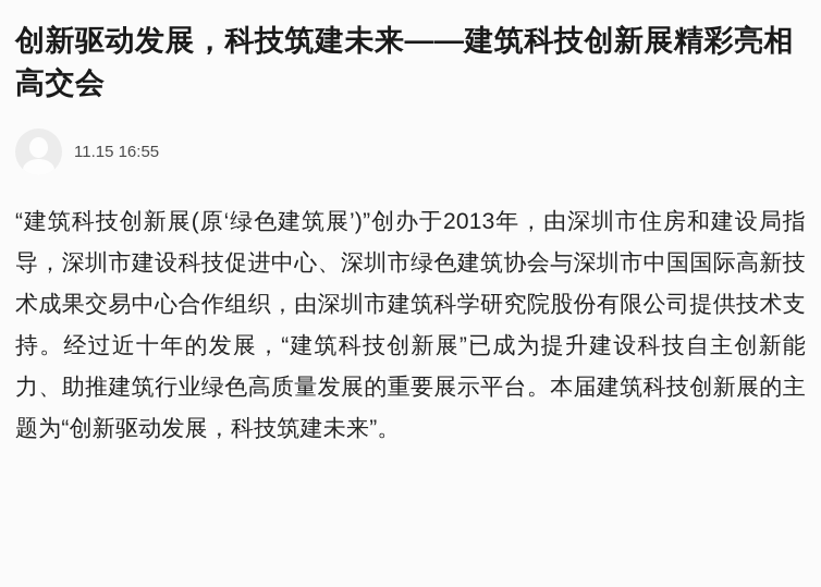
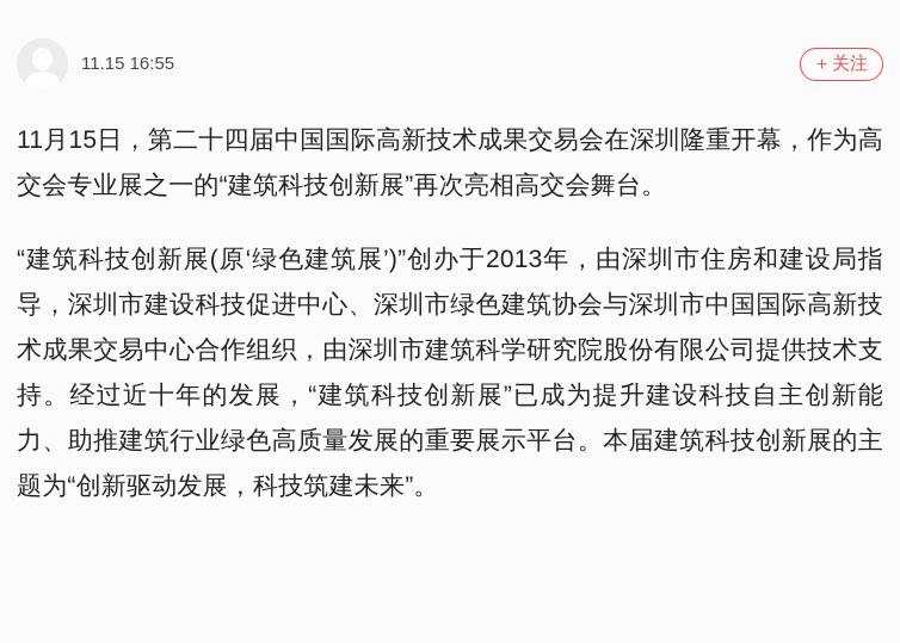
- 创新驱动发展，科技筑建未来——建筑科技创新展精彩亮相高交会
  11.15 16:55
+ ＋
+ 关注
+ 11月15日，第二十四届中国国际高新技术成果交易会在深圳隆重开幕，作为高交会专业展之一的“建筑科技创新展”再次亮相高交会舞台。
  “建筑科技创新展(原‘绿色建筑展’)”创办于2013年，由深圳市住房和建设局指导，深圳市建设科技促进中心、深圳市绿色建筑协会与深圳市中国国际高新技术成果交易中心合作组织，由深圳市建筑科学研究院股份有限公司提供技术支持。经过近十年的发展，“建筑科技创新展”已成为提升建设科技自主创新能力、助推建筑行业绿色高质量发展的重要展示平台。本届建筑科技创新展的主题为“创新驱动发展，科技筑建未来”。
